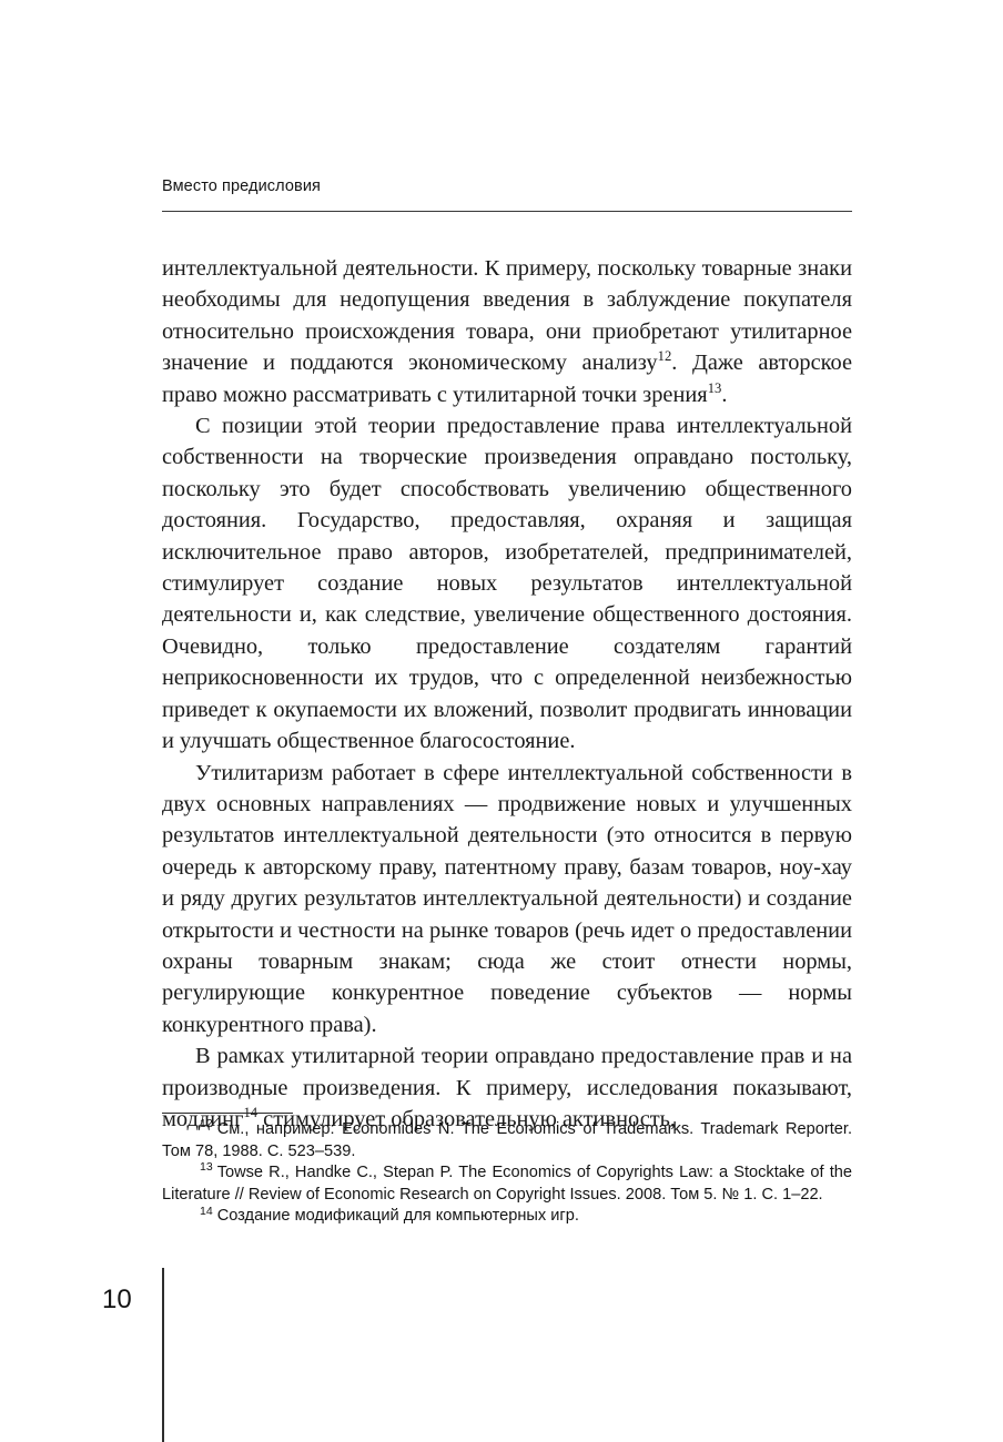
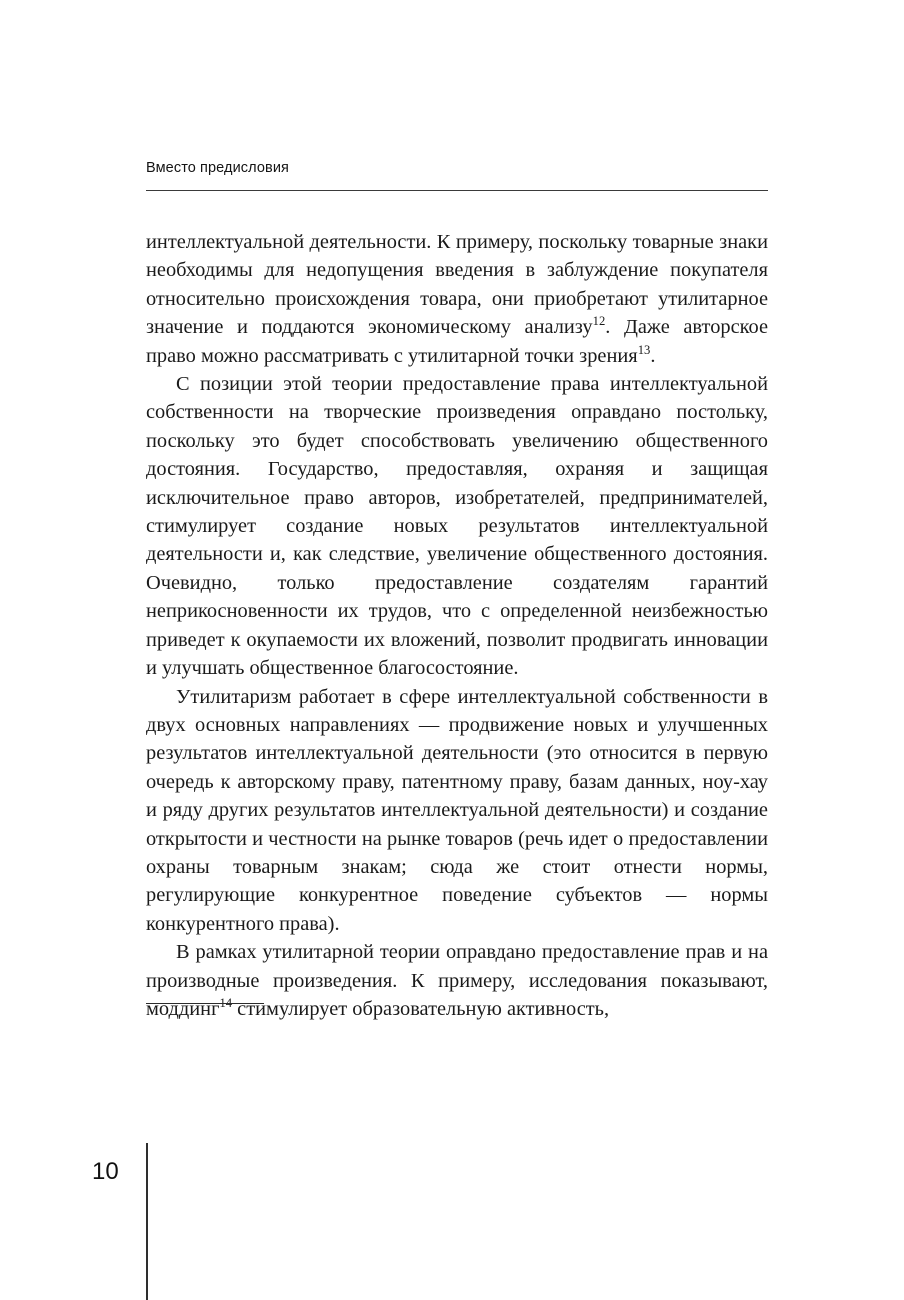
  Вместо предисловия
  интеллектуальной деятельности. К примеру, поскольку товарные знаки необходимы для недопущения введения в заблуждение покупателя относительно происхождения товара, они приобретают утилитарное значение и поддаются экономическому анализу12. Даже авторское право можно рассматривать с утилитарной точки зрения13.
  С позиции этой теории предоставление права интеллектуальной собственности на творческие произведения оправдано постольку, поскольку это будет способствовать увеличению общественного достояния. Государство, предоставляя, охраняя и защищая исключительное право авторов, изобретателей, предпринимателей, стимулирует создание новых результатов интеллектуальной деятельности и, как следствие, увеличение общественного достояния. Очевидно, только предоставление создателям гарантий неприкосновенности их трудов, что с определенной неизбежностью приведет к окупаемости их вложений, позволит продвигать инновации и улучшать общественное благосостояние.
- Утилитаризм работает в сфере интеллектуальной собственности в двух основных направлениях — продвижение новых и улучшенных результатов интеллектуальной деятельности (это относится в первую очередь к авторскому праву, патентному праву, базам товаров, ноу-хау и ряду других результатов интеллектуальной деятельности) и создание открытости и честности на рынке товаров (речь идет о предоставлении охраны товарным знакам; сюда же стоит отнести нормы, регулирующие конкурентное поведение субъектов — нормы конкурентного права).
+ Утилитаризм работает в сфере интеллектуальной собственности в двух основных направлениях — продвижение новых и улучшенных результатов интеллектуальной деятельности (это относится в первую очередь к авторскому праву, патентному праву, базам данных, ноу-хау и ряду других результатов интеллектуальной деятельности) и создание открытости и честности на рынке товаров (речь идет о предоставлении охраны товарным знакам; сюда же стоит отнести нормы, регулирующие конкурентное поведение субъектов — нормы конкурентного права).
  В рамках утилитарной теории оправдано предоставление прав и на производные произведения. К примеру, исследования показывают, моддинг стимулирует образовательную активность,
- 12 См., например: Economides N. The Economics of Trademarks. Trademark Reporter. Том 78, 1988. С. 523–539.
- 13 Towse R., Handke C., Stepan P. The Economics of Copyrights Law: a Stocktake of the Literature // Review of Economic Research on Copyright Issues. 2008. Том 5. № 1. С. 1–22.
- 14 Создание модификаций для компьютерных игр.
  10
